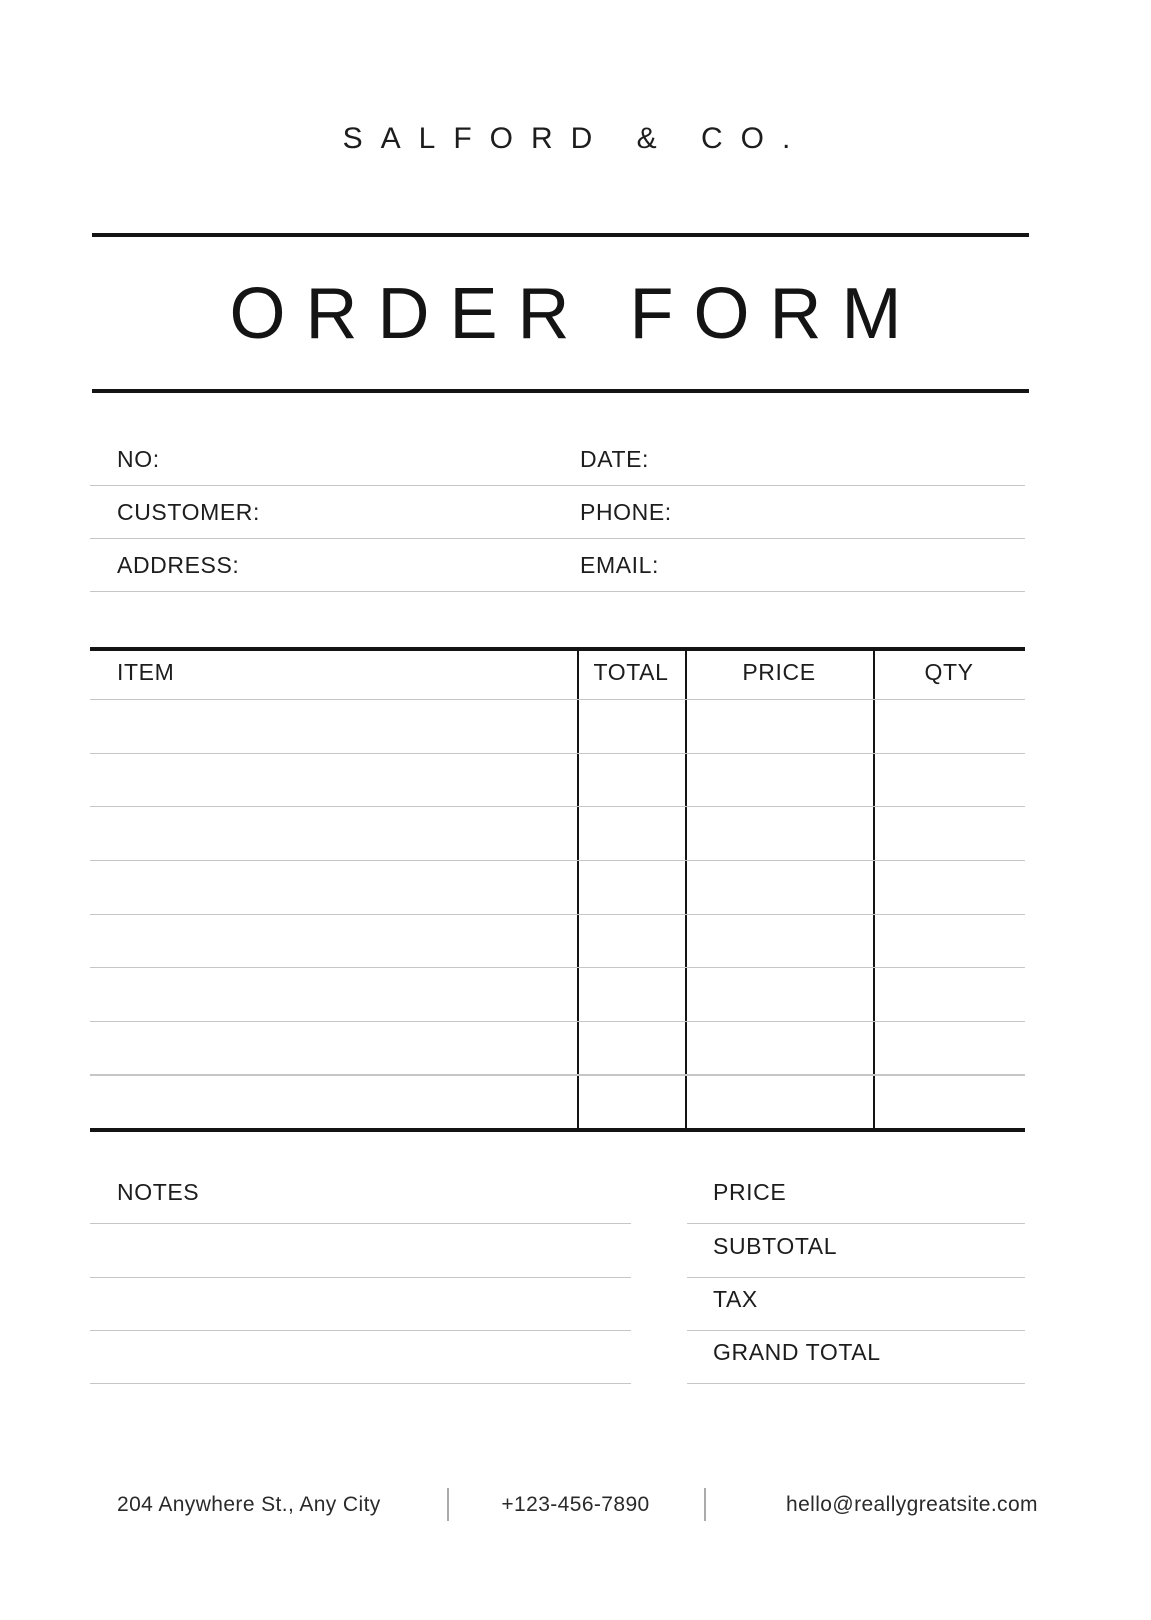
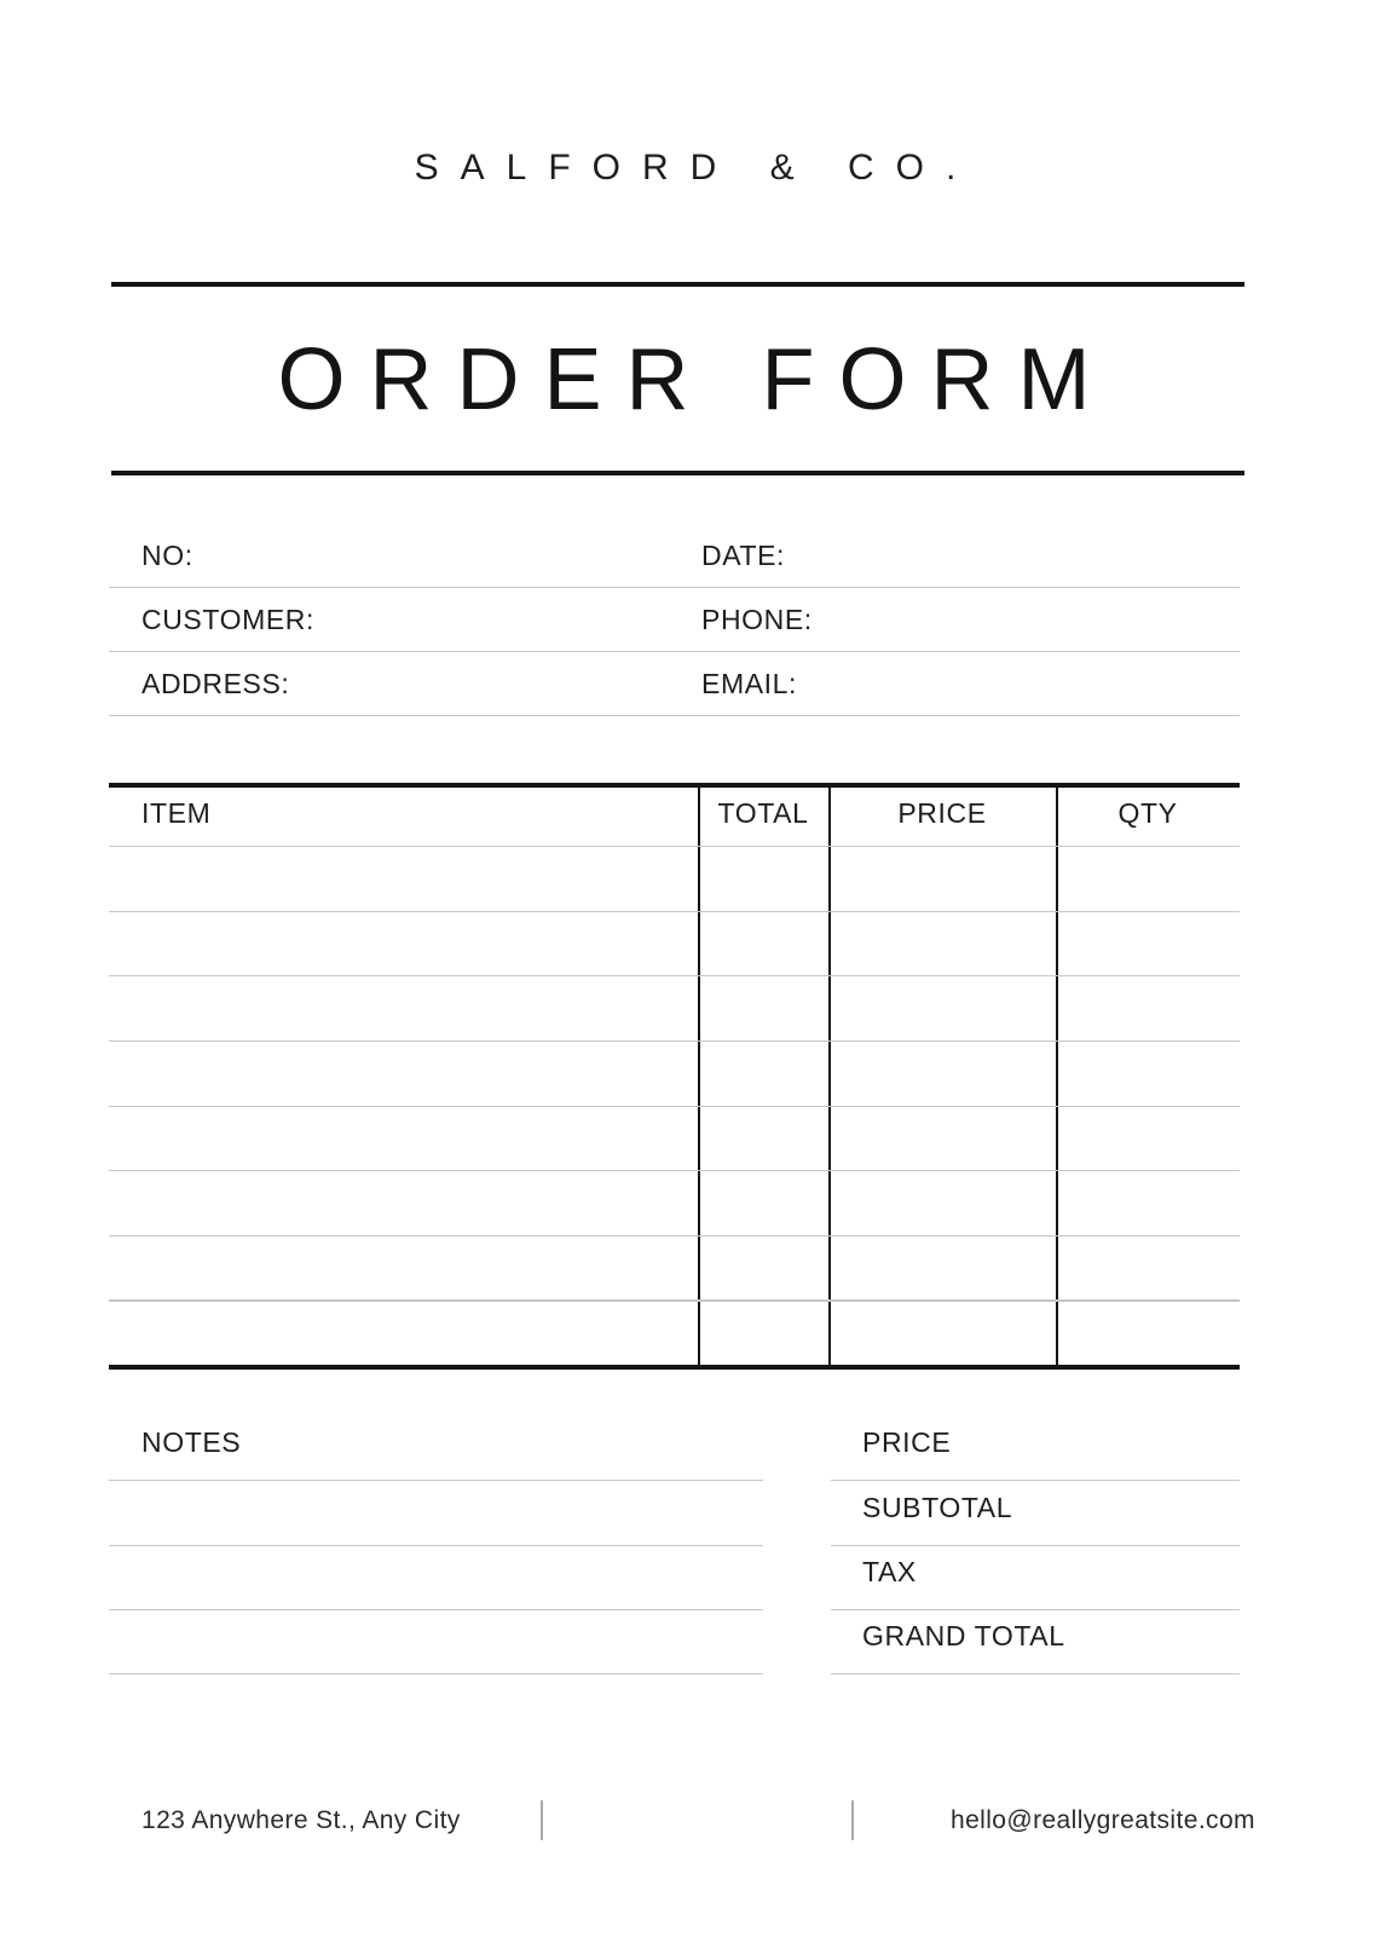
  SALFORD & CO.
  ORDER FORM
  NO:
  DATE:
  CUSTOMER:
  PHONE:
  ADDRESS:
  EMAIL:
  ITEM
  TOTAL
  PRICE
  QTY
  NOTES
  PRICE
  SUBTOTAL
  TAX
  GRAND TOTAL
- 204 Anywhere St., Any City
+ 123 Anywhere St., Any City
- +123-456-7890
  hello@reallygreatsite.com
